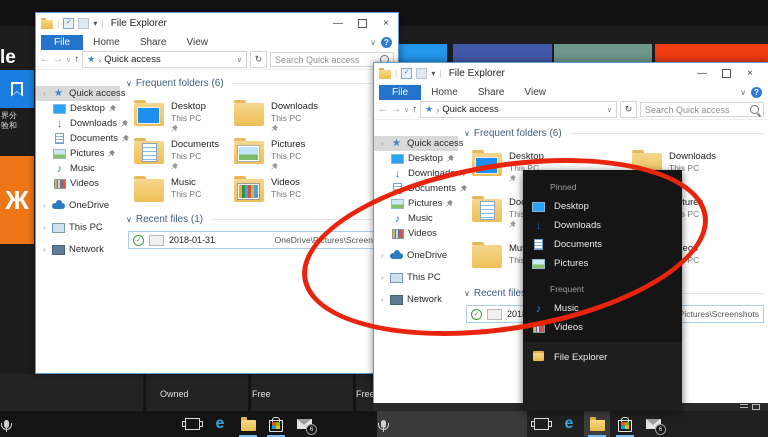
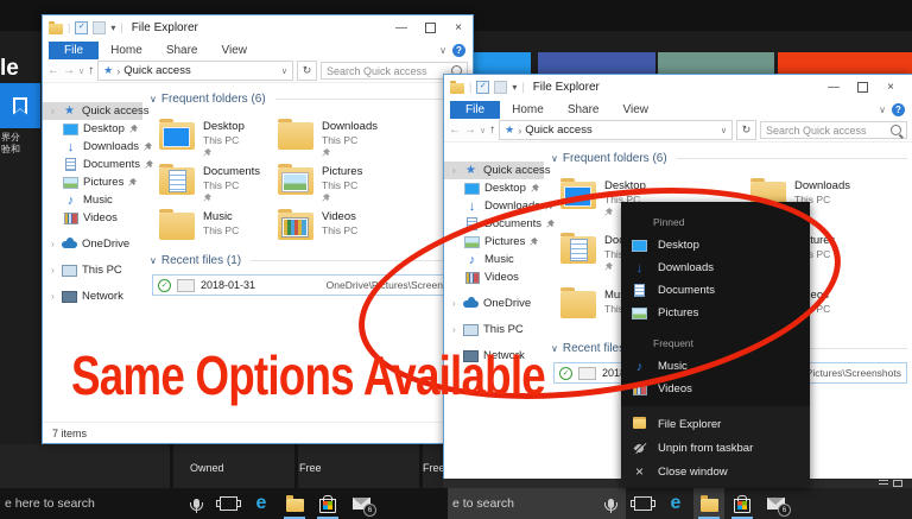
  le
  界分
  验和
- Ж
  Owned
  Free
  Free
  |
  ▾
  |
  File Explorer
  —
  ×
  File
  Home
  Share
  View
  ∨
  ?
  ←
  →
  ↑
  ★
  ›
  Quick access
  ↻
  Search Quick access
  ›
  Quick access
  Desktop
  Downloads
  Documents
  Pictures
  Music
  Videos
  ›
  OneDrive
  ›
  This PC
  ›
  Network
  ∨
  Frequent folders (6)
  Desktop
  This PC
  Documents
  This PC
  Music
  This PC
  Downloads
  This PC
  Pictures
  This PC
  Videos
  This PC
  ∨
  Recent files (1)
  2018-01-31
  OneDrive\Pictures\Screen
+ 7 items
+ e here to search
  e
  |
  ▾
  |
  File Explorer
  —
  ×
  File
  Home
  Share
  View
  ∨
  ?
  ←
  →
  ↑
  ★
  ›
  Quick access
  ↻
  Search Quick access
  ›
  Quick access
  Desktop
  Downloads
  Documents
  Pictures
  Music
  Videos
  ›
  OneDrive
  ›
  This PC
  ›
  Network
  ∨
  Frequent folders (6)
  Desktop
  This PC
  Downloads
  This PC
  ∨
  Recent file
+ e to search
  e
  Pinned
  Desktop
  Downloads
  Documents
  Pictures
  Frequent
  Music
  Videos
  File Explorer
+ Unpin from taskbar
+ Close window
+ Same Options Available
